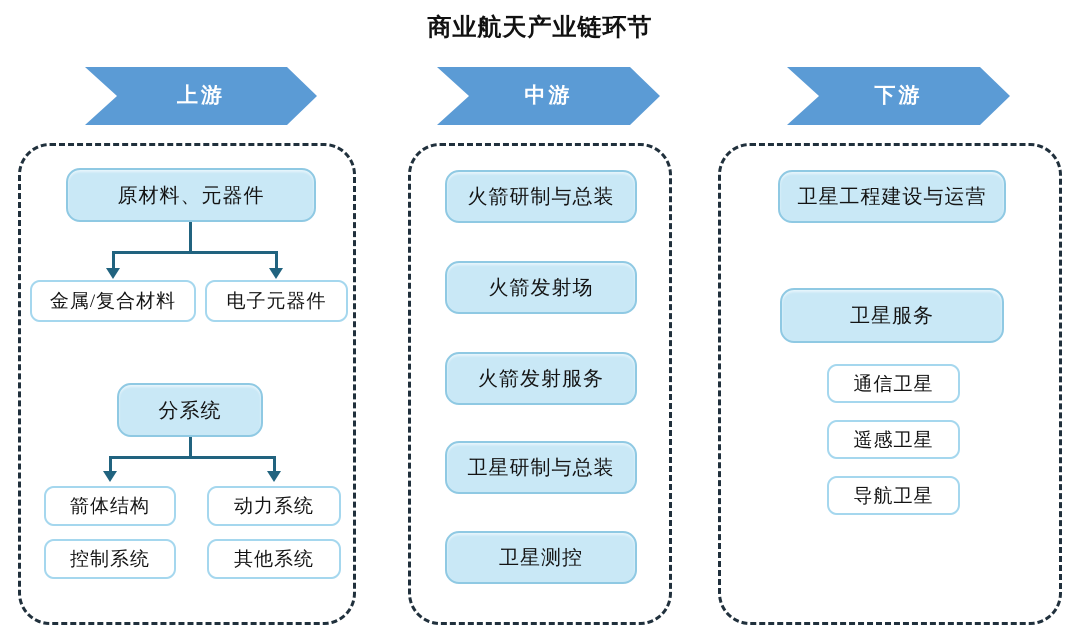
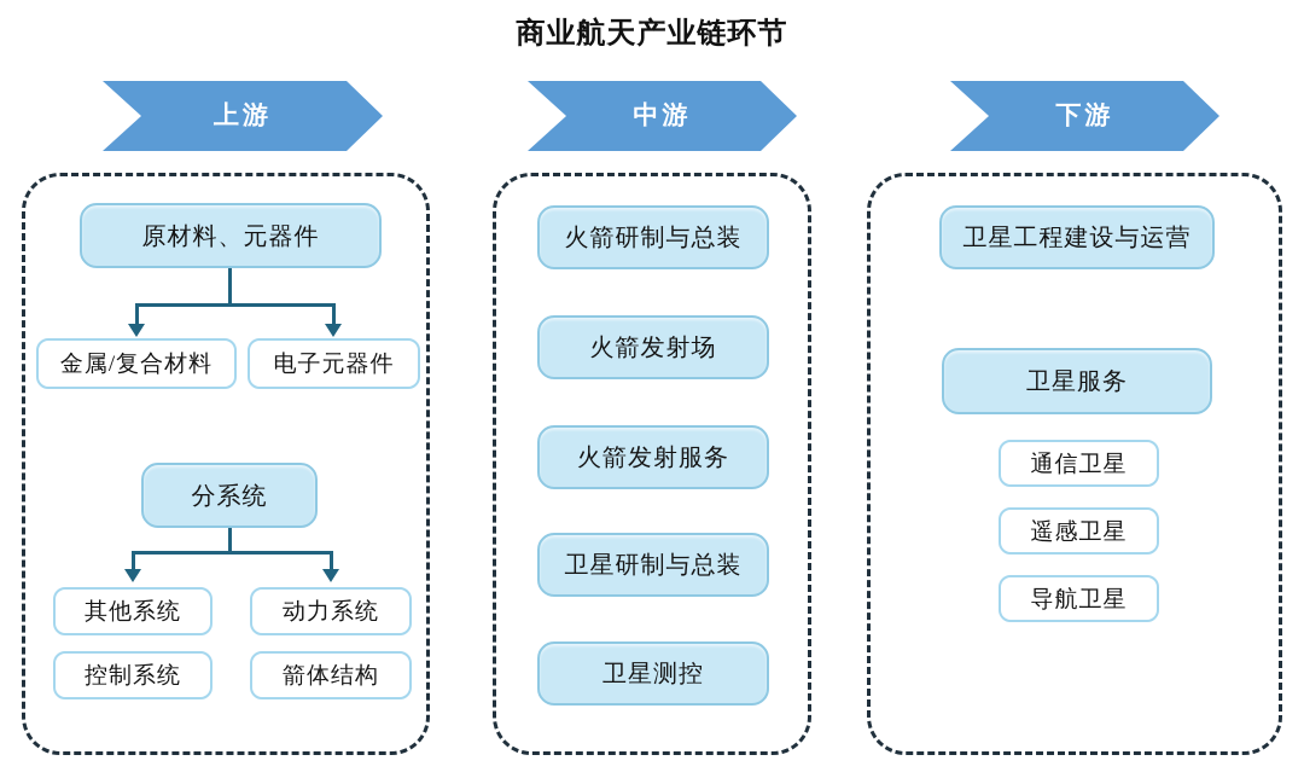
  商业航天产业链环节
  上游
  中游
  下游
  原材料、元器件
  金属/复合材料
  电子元器件
  分系统
- 箭体结构
+ 其他系统
  动力系统
  控制系统
- 其他系统
+ 箭体结构
  火箭研制与总装
  火箭发射场
  火箭发射服务
  卫星研制与总装
  卫星测控
  卫星工程建设与运营
  卫星服务
  通信卫星
  遥感卫星
  导航卫星
